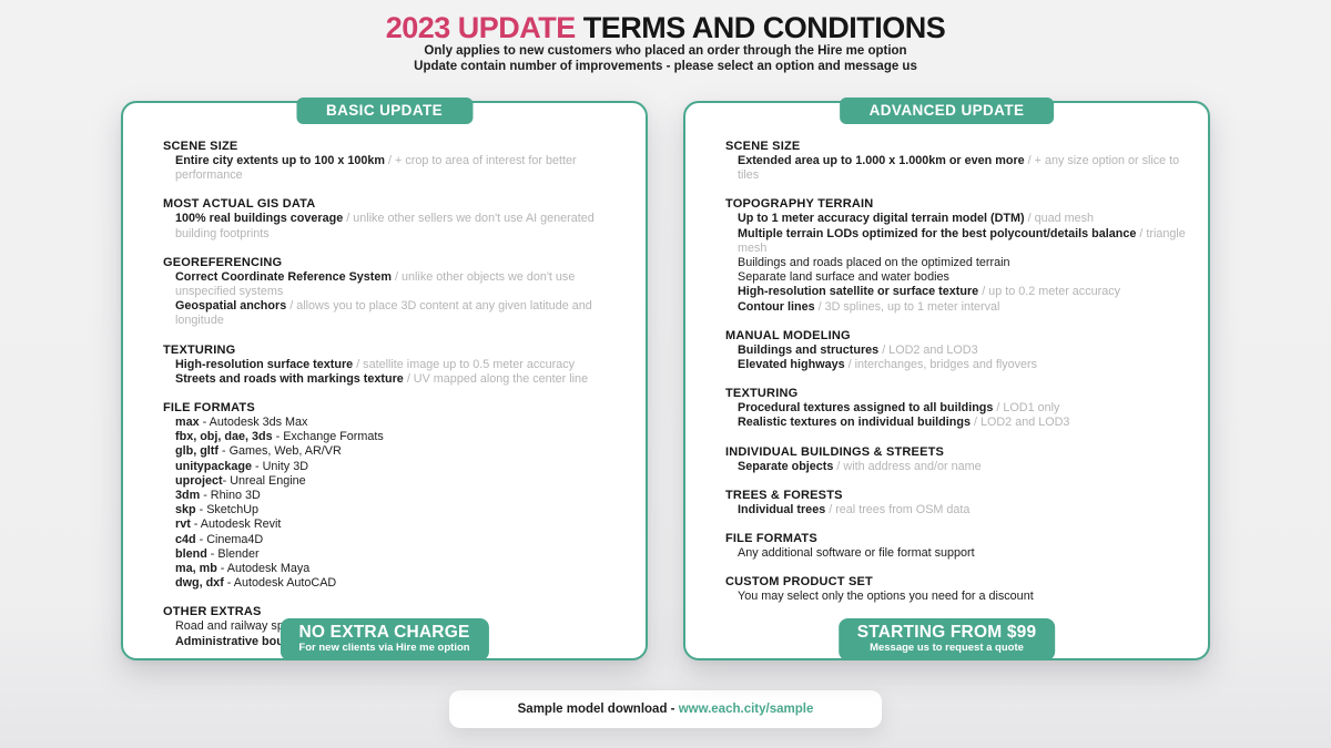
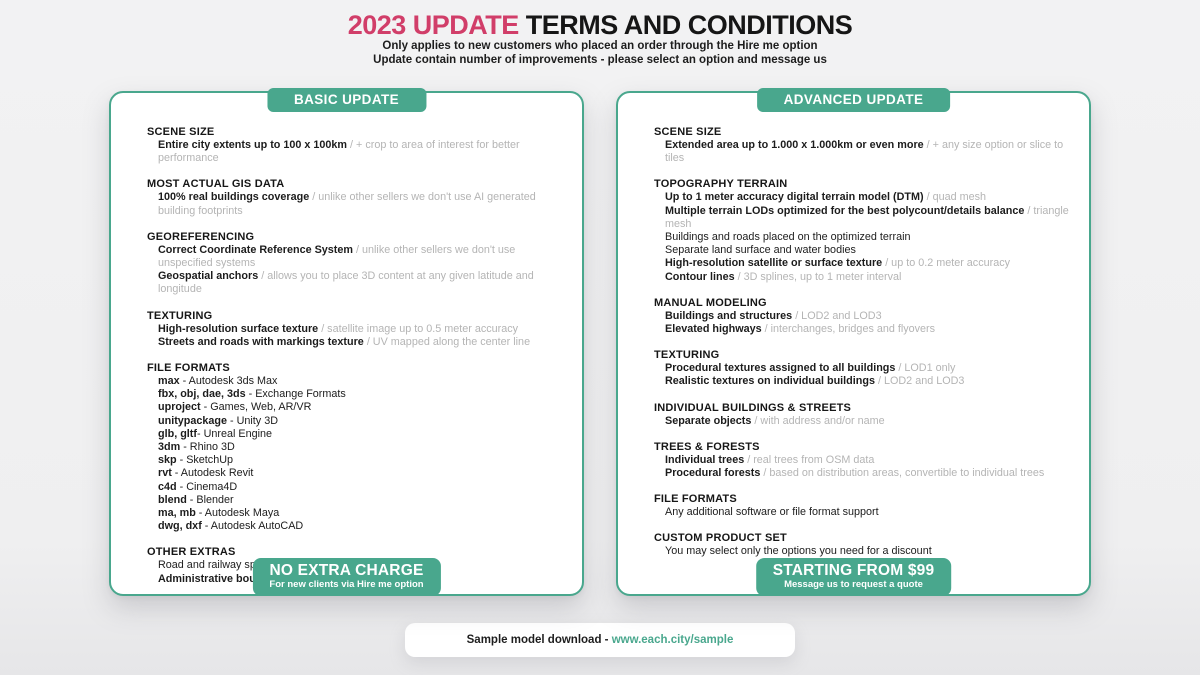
  2023 UPDATE TERMS AND CONDITIONS
  Only applies to new customers who placed an order through the Hire me option
  Update contain number of improvements - please select an option and message us
  BASIC UPDATE
  SCENE SIZE
  Entire city extents up to 100 x 100km / + crop to area of interest for better performance
  MOST ACTUAL GIS DATA
  100% real buildings coverage / unlike other sellers we don't use AI generated building footprints
  GEOREFERENCING
- Correct Coordinate Reference System / unlike other objects we don't use unspecified systems
+ Correct Coordinate Reference System / unlike other sellers we don't use unspecified systems
  Geospatial anchors / allows you to place 3D content at any given latitude and longitude
  TEXTURING
  High-resolution surface texture / satellite image up to 0.5 meter accuracy
  Streets and roads with markings texture / UV mapped along the center line
  FILE FORMATS
  max - Autodesk 3ds Max
  fbx, obj, dae, 3ds - Exchange Formats
- glb, gltf - Games, Web, AR/VR
+ uproject - Games, Web, AR/VR
  unitypackage - Unity 3D
- uproject- Unreal Engine
+ glb, gltf- Unreal Engine
  3dm - Rhino 3D
  skp - SketchUp
  rvt - Autodesk Revit
  c4d - Cinema4D
  blend - Blender
  ma, mb - Autodesk Maya
  dwg, dxf - Autodesk AutoCAD
  OTHER EXTRAS
  NO EXTRA CHARGE
  For new clients via Hire me option
  ADVANCED UPDATE
  SCENE SIZE
  Extended area up to 1.000 x 1.000km or even more / + any size option or slice to tiles
  TOPOGRAPHY TERRAIN
  Up to 1 meter accuracy digital terrain model (DTM) / quad mesh
  Multiple terrain LODs optimized for the best polycount/details balance / triangle mesh
  Buildings and roads placed on the optimized terrain
  Separate land surface and water bodies
  High-resolution satellite or surface texture / up to 0.2 meter accuracy
  Contour lines / 3D splines, up to 1 meter interval
  MANUAL MODELING
  Buildings and structures / LOD2 and LOD3
  Elevated highways / interchanges, bridges and flyovers
  TEXTURING
  Procedural textures assigned to all buildings / LOD1 only
  Realistic textures on individual buildings / LOD2 and LOD3
  INDIVIDUAL BUILDINGS & STREETS
  Separate objects / with address and/or name
  TREES & FORESTS
  Individual trees / real trees from OSM data
+ Procedural forests / based on distribution areas, convertible to individual trees
  FILE FORMATS
  Any additional software or file format support
  CUSTOM PRODUCT SET
  You may select only the options you need for a discount
  STARTING FROM $99
  Message us to request a quote
  Sample model download - www.each.city/sample
